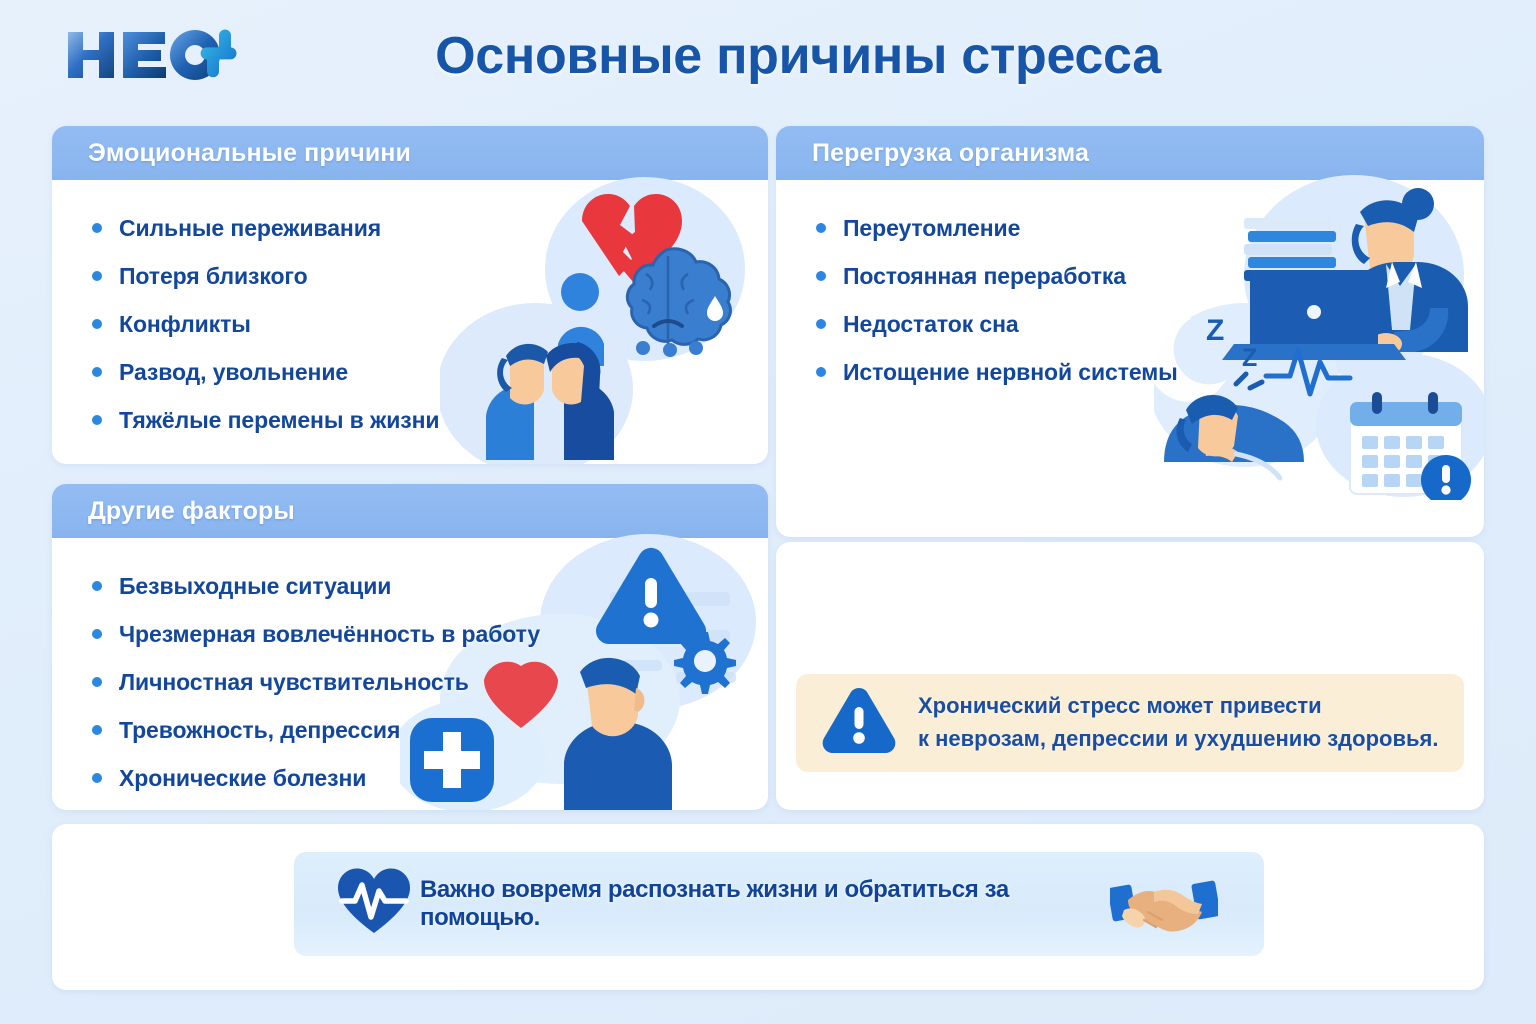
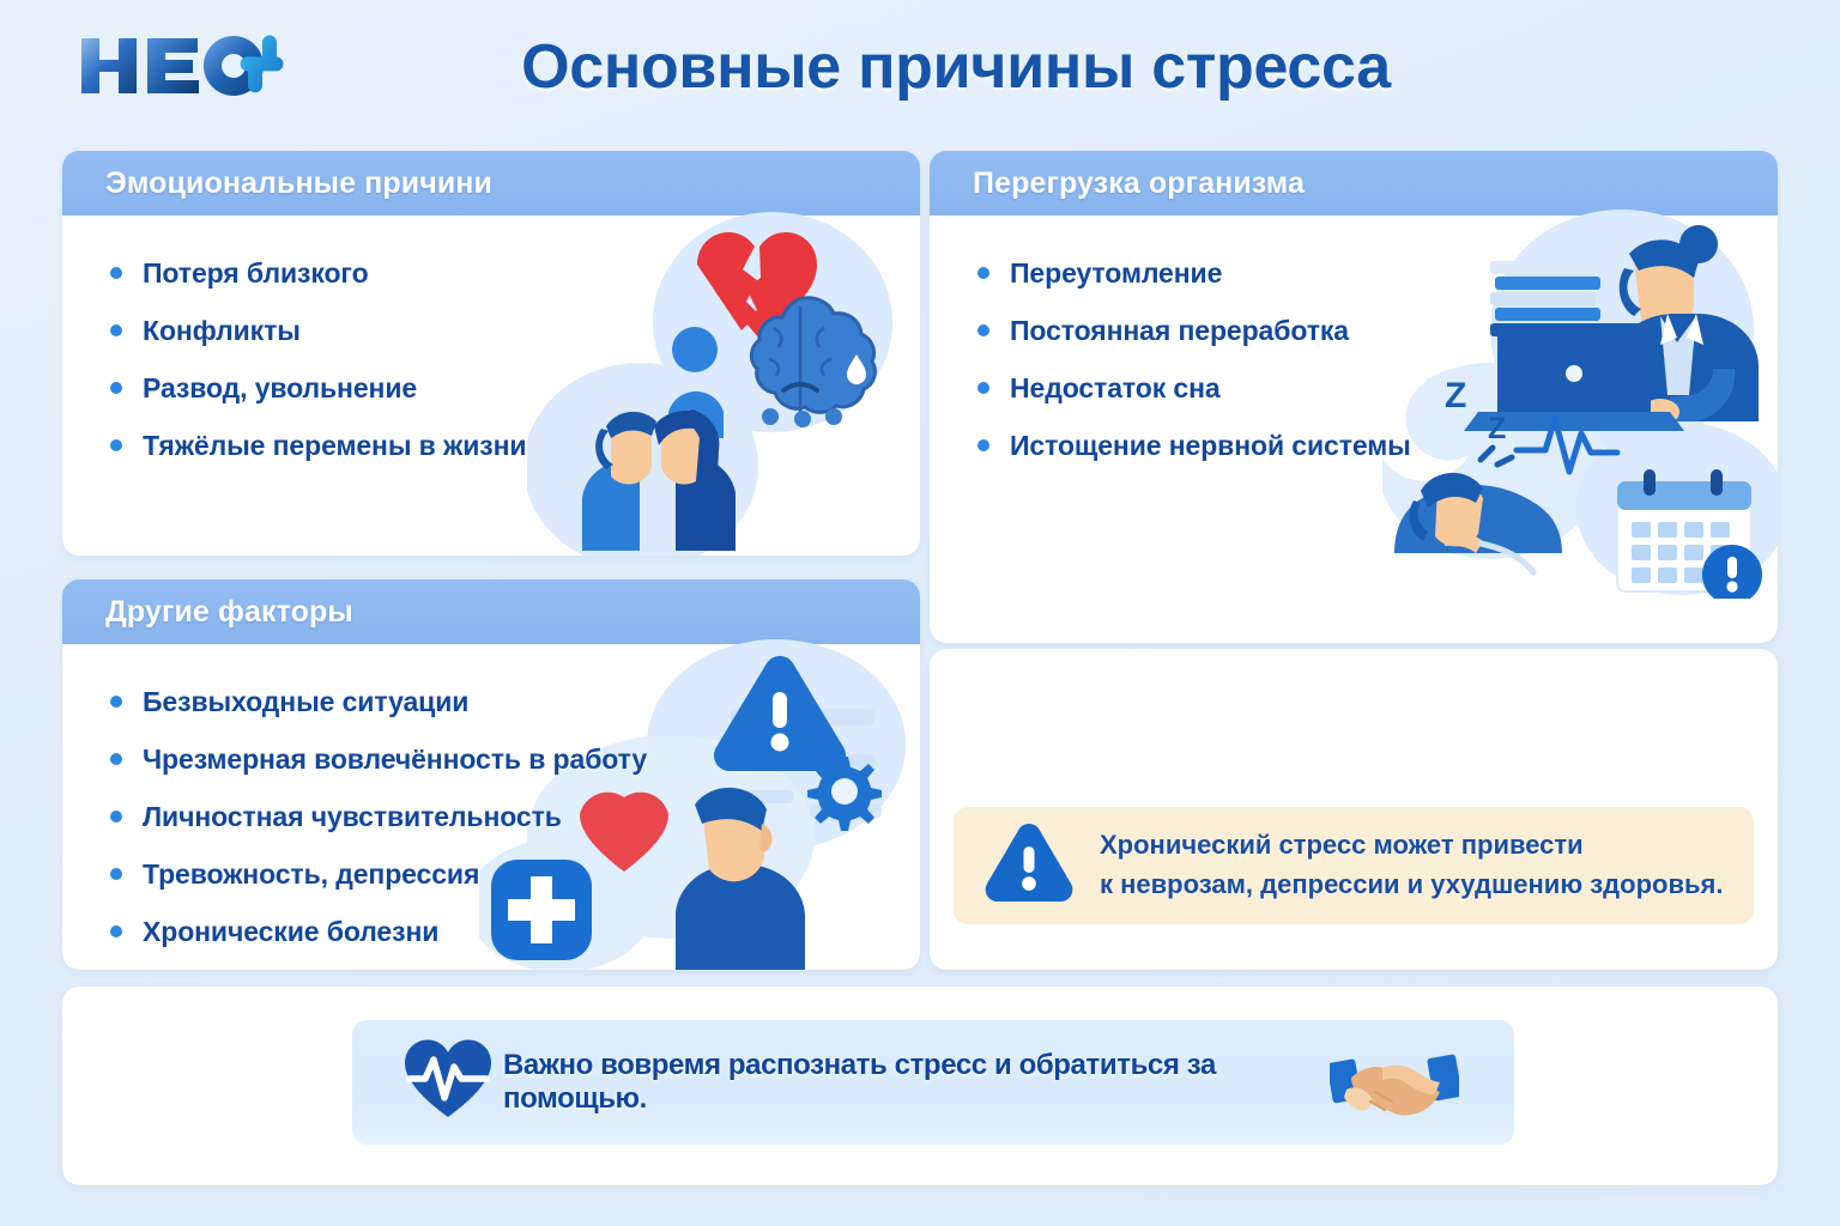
  Основные причины стресса
  Эмоциональные причини
- Сильные переживания
  Потеря близкого
  Конфликты
  Развод, увольнение
  Тяжёлые перемены в жизни
  Перегрузка организма
  Z
  Z
  Переутомление
  Постоянная переработка
  Недостаток сна
  Истощение нервной системы
  Другие факторы
  Безвыходные ситуации
  Чрезмерная вовлечённость в работу
  Личностная чувствительность
  Тревожность, депрессия
  Хронические болезни
  Хронический стресс может привести
  к неврозам, депрессии и ухудшению здоровья.
- Важно вовремя распознать жизни и обратиться за помощью.
+ Важно вовремя распознать стресс и обратиться за помощью.
